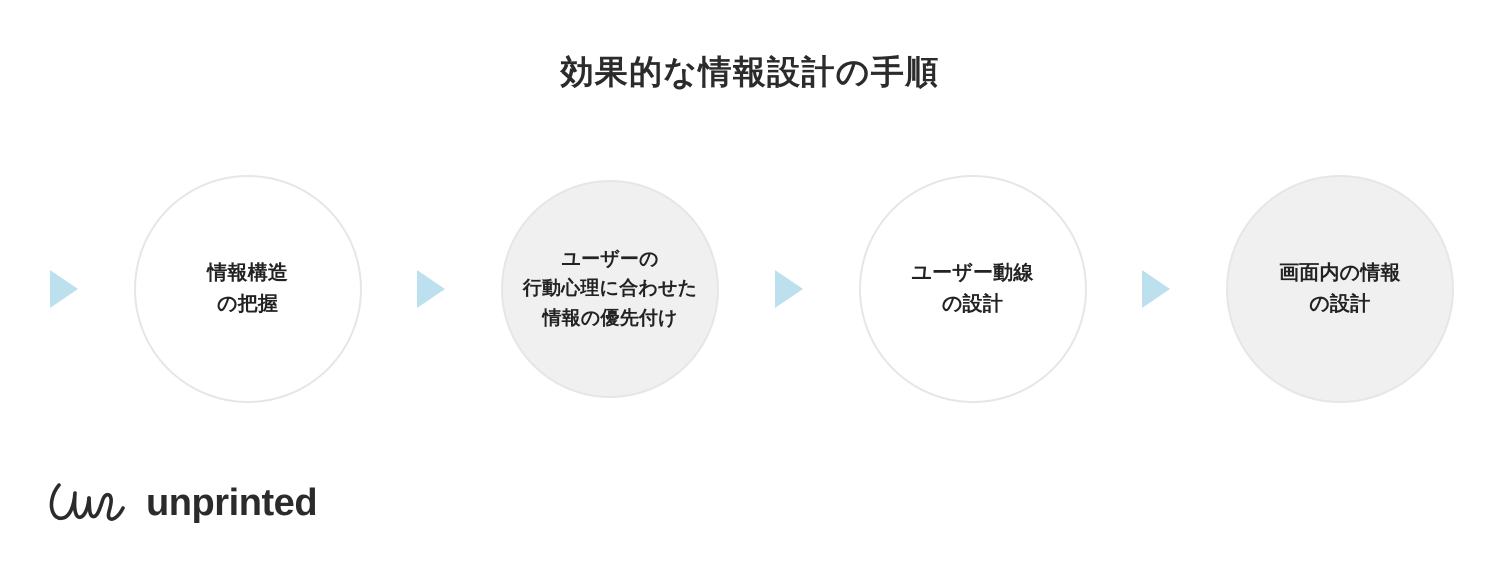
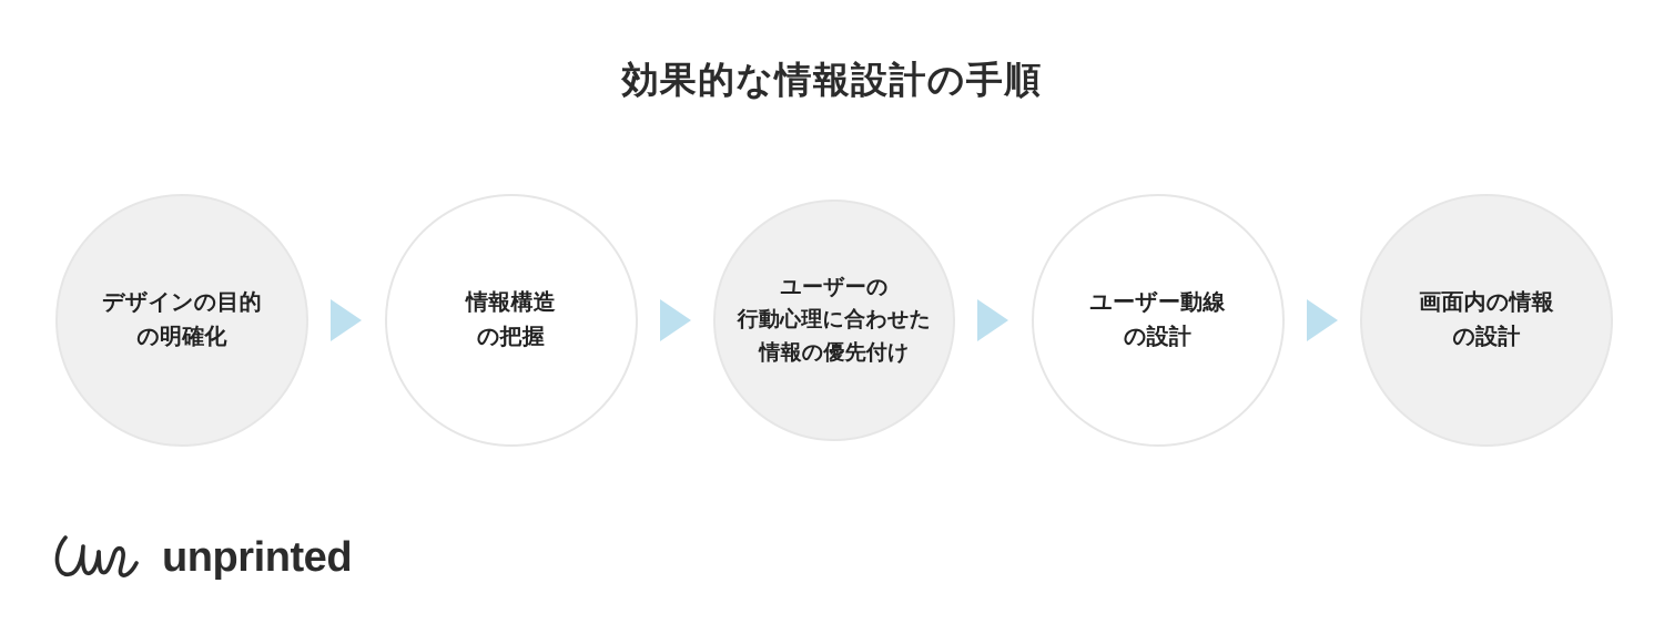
  効果的な情報設計の手順
+ デザインの目的
+ の明確化
  情報構造
  の把握
  ユーザーの
  行動心理に合わせた
  情報の優先付け
  ユーザー動線
  の設計
  画面内の情報
  の設計
  unprinted
